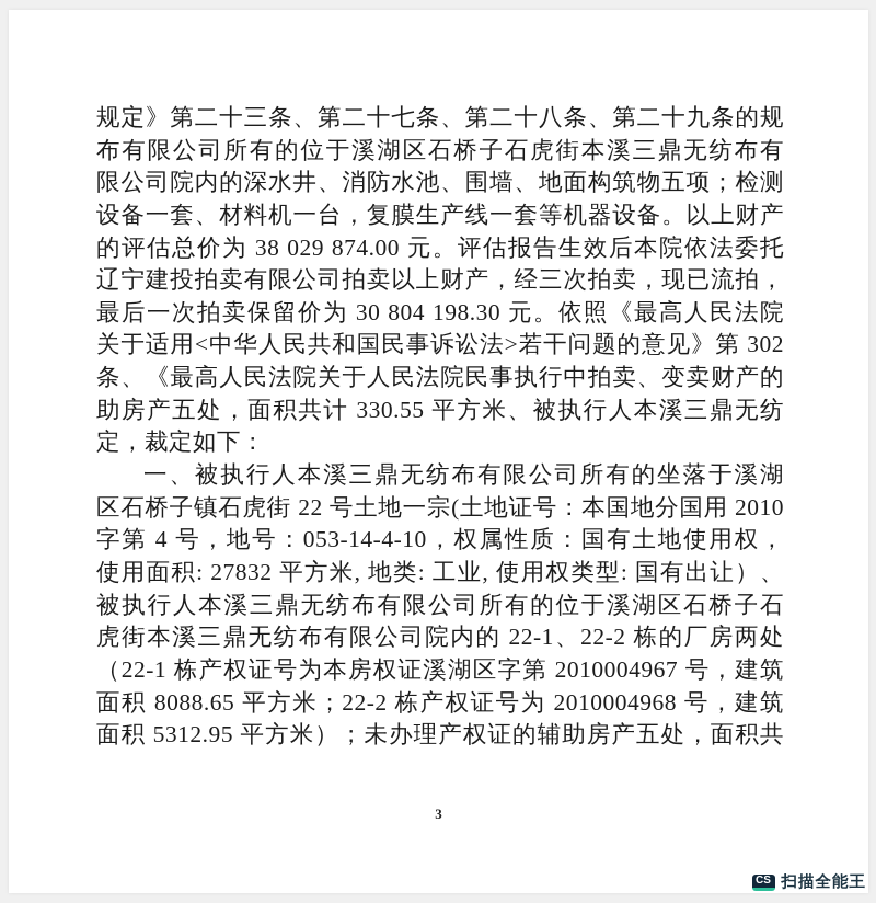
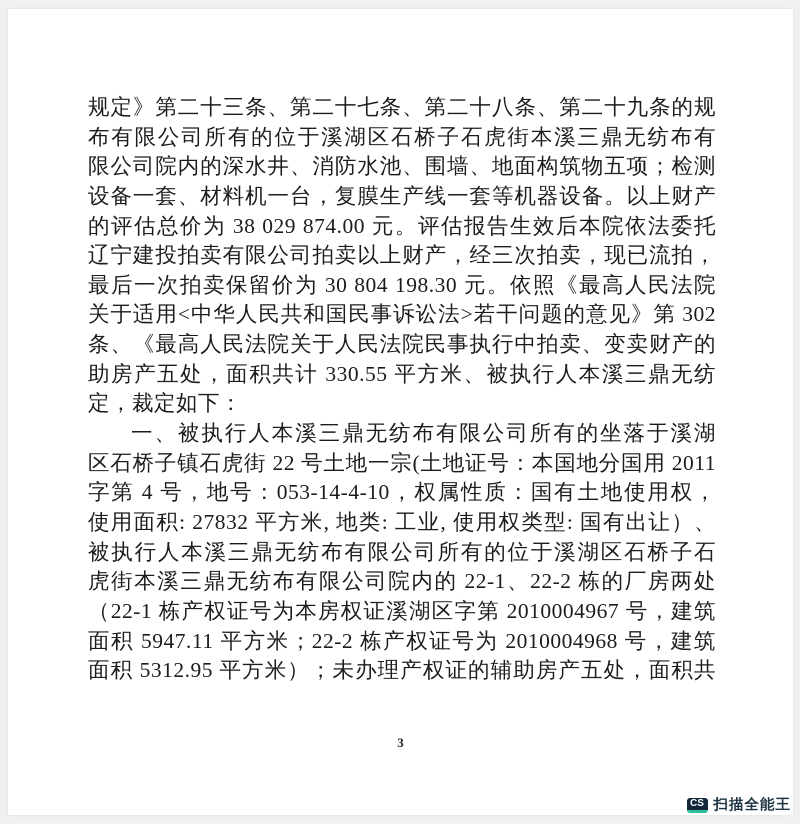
  规定》第二十三条、第二十七条、第二十八条、第二十九条的规
  布有限公司所有的位于溪湖区石桥子石虎街本溪三鼎无纺布有
  限公司院内的深水井、消防水池、围墙、地面构筑物五项；检测
  设备一套、材料机一台，复膜生产线一套等机器设备。以上财产
  的评估总价为 38 029 874.00 元。评估报告生效后本院依法委托
  辽宁建投拍卖有限公司拍卖以上财产，经三次拍卖，现已流拍，
  最后一次拍卖保留价为 30 804 198.30 元。依照《最高人民法院
  关于适用<中华人民共和国民事诉讼法>若干问题的意见》第 302
  条、《最高人民法院关于人民法院民事执行中拍卖、变卖财产的
  助房产五处，面积共计 330.55 平方米、被执行人本溪三鼎无纺
  定，裁定如下：
  一、被执行人本溪三鼎无纺布有限公司所有的坐落于溪湖
- 区石桥子镇石虎街 22 号土地一宗(土地证号：本国地分国用 2010
+ 区石桥子镇石虎街 22 号土地一宗(土地证号：本国地分国用 2011
  字第 4 号，地号：053-14-4-10，权属性质：国有土地使用权，
  使用面积: 27832 平方米, 地类: 工业, 使用权类型: 国有出让）、
  被执行人本溪三鼎无纺布有限公司所有的位于溪湖区石桥子石
  虎街本溪三鼎无纺布有限公司院内的 22-1、22-2 栋的厂房两处
  （22-1 栋产权证号为本房权证溪湖区字第 2010004967 号，建筑
- 面积 8088.65 平方米；22-2 栋产权证号为 2010004968 号，建筑
+ 面积 5947.11 平方米；22-2 栋产权证号为 2010004968 号，建筑
  面积 5312.95 平方米）；未办理产权证的辅助房产五处，面积共
  3
  CS
  扫描全能王
